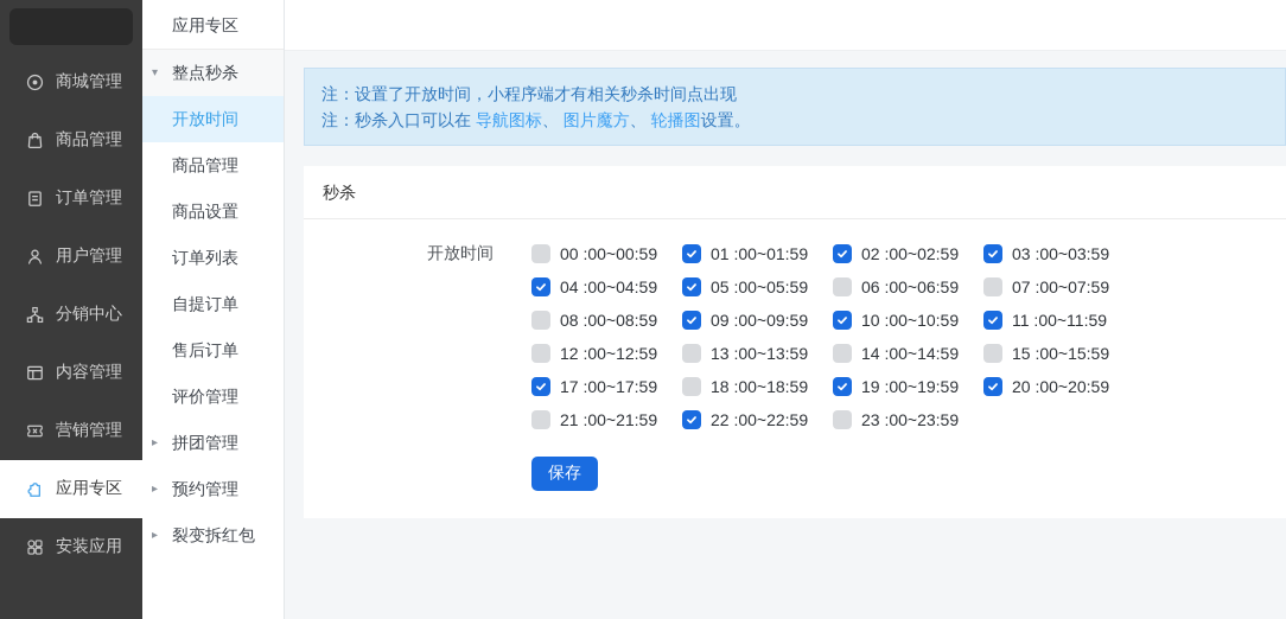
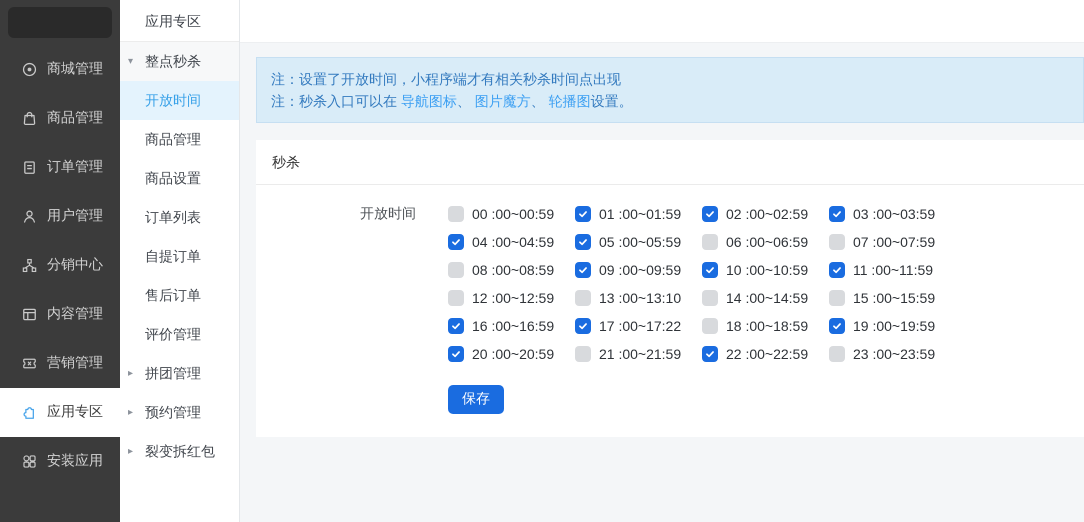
  商城管理
  商品管理
  订单管理
  用户管理
  分销中心
  内容管理
  营销管理
  应用专区
  安装应用
  应用专区
  ▾
  整点秒杀
  开放时间
  商品管理
  商品设置
  订单列表
  自提订单
  售后订单
  评价管理
  ▸
  拼团管理
  ▸
  预约管理
  ▸
  裂变拆红包
  注：设置了开放时间，小程序端才有相关秒杀时间点出现
  注：秒杀入口可以在 导航图标、 图片魔方、 轮播图设置。
  秒杀
  开放时间
  00 :00~00:59
  01 :00~01:59
  02 :00~02:59
  03 :00~03:59
  04 :00~04:59
  05 :00~05:59
  06 :00~06:59
  07 :00~07:59
  08 :00~08:59
  09 :00~09:59
  10 :00~10:59
  11 :00~11:59
  12 :00~12:59
- 13 :00~13:59
+ 13 :00~13:10
  14 :00~14:59
  15 :00~15:59
+ 16 :00~16:59
- 17 :00~17:59
+ 17 :00~17:22
  18 :00~18:59
  19 :00~19:59
  20 :00~20:59
  21 :00~21:59
  22 :00~22:59
  23 :00~23:59
  保存
